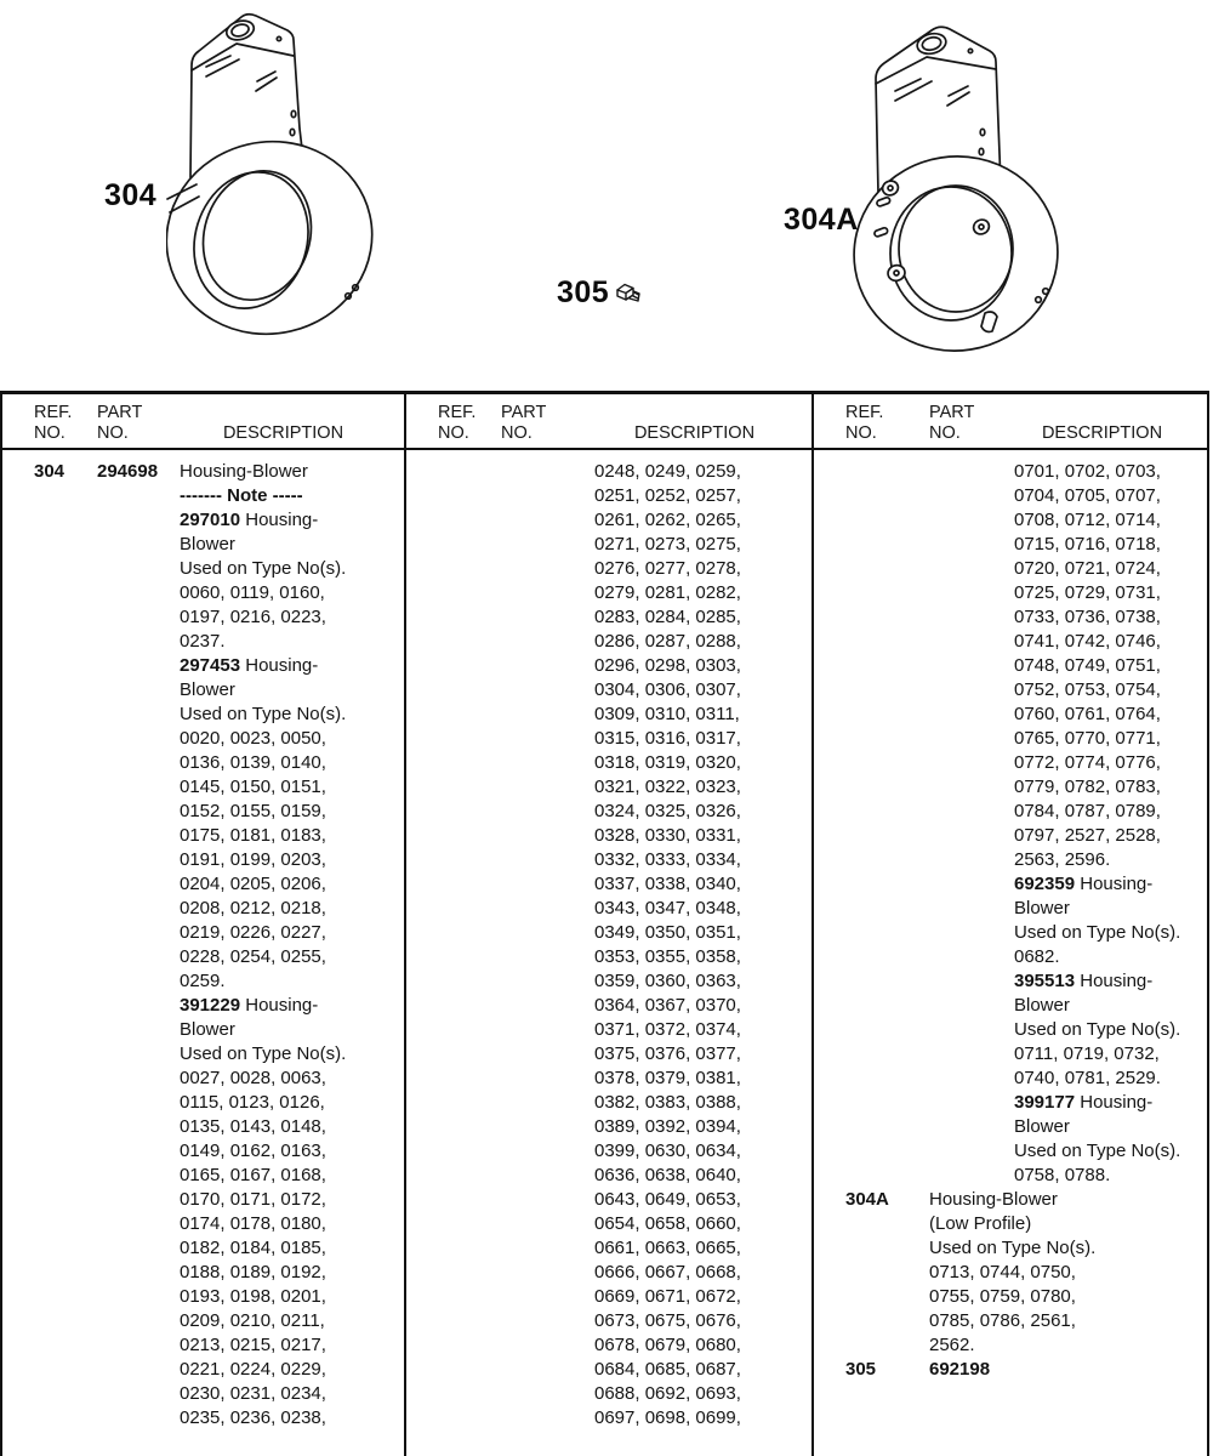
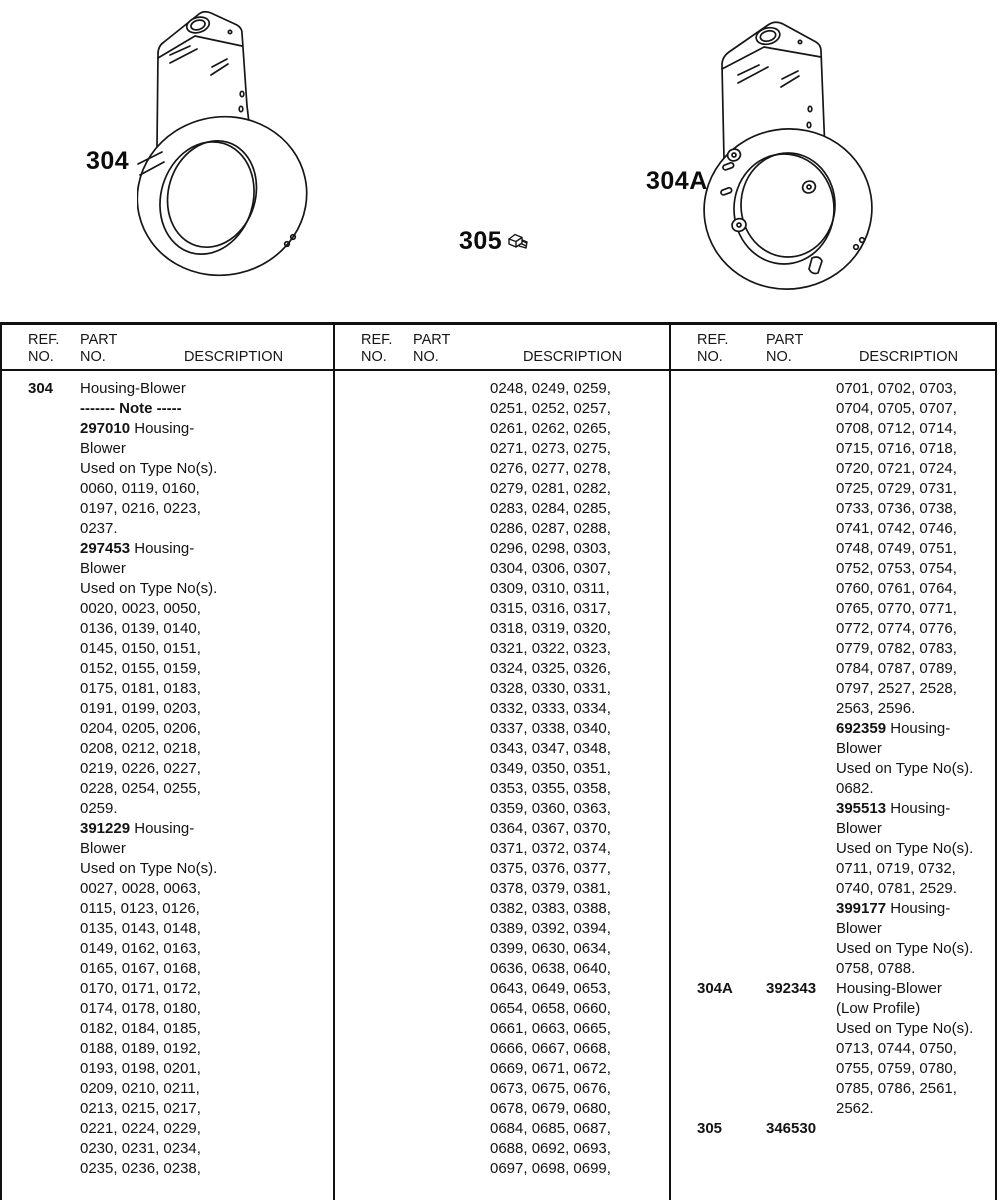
  304
  305
  304A
  REF.
  NO.
  PART
  NO.
  DESCRIPTION
  304
- 294698
  Housing-Blower
  ------- Note -----
  297010 Housing-
  Blower
  Used on Type No(s).
  0060, 0119, 0160,
  0197, 0216, 0223,
  0237.
  297453 Housing-
  Blower
  Used on Type No(s).
  0020, 0023, 0050,
  0136, 0139, 0140,
  0145, 0150, 0151,
  0152, 0155, 0159,
  0175, 0181, 0183,
  0191, 0199, 0203,
  0204, 0205, 0206,
  0208, 0212, 0218,
  0219, 0226, 0227,
  0228, 0254, 0255,
  0259.
  391229 Housing-
  Blower
  Used on Type No(s).
  0027, 0028, 0063,
  0115, 0123, 0126,
  0135, 0143, 0148,
  0149, 0162, 0163,
  0165, 0167, 0168,
  0170, 0171, 0172,
  0174, 0178, 0180,
  0182, 0184, 0185,
  0188, 0189, 0192,
  0193, 0198, 0201,
  0209, 0210, 0211,
  0213, 0215, 0217,
  0221, 0224, 0229,
  0230, 0231, 0234,
  0235, 0236, 0238,
  REF.
  NO.
  PART
  NO.
  DESCRIPTION
  0248, 0249, 0259,
  0251, 0252, 0257,
  0261, 0262, 0265,
  0271, 0273, 0275,
  0276, 0277, 0278,
  0279, 0281, 0282,
  0283, 0284, 0285,
  0286, 0287, 0288,
  0296, 0298, 0303,
  0304, 0306, 0307,
  0309, 0310, 0311,
  0315, 0316, 0317,
  0318, 0319, 0320,
  0321, 0322, 0323,
  0324, 0325, 0326,
  0328, 0330, 0331,
  0332, 0333, 0334,
  0337, 0338, 0340,
  0343, 0347, 0348,
  0349, 0350, 0351,
  0353, 0355, 0358,
  0359, 0360, 0363,
  0364, 0367, 0370,
  0371, 0372, 0374,
  0375, 0376, 0377,
  0378, 0379, 0381,
  0382, 0383, 0388,
  0389, 0392, 0394,
  0399, 0630, 0634,
  0636, 0638, 0640,
  0643, 0649, 0653,
  0654, 0658, 0660,
  0661, 0663, 0665,
  0666, 0667, 0668,
  0669, 0671, 0672,
  0673, 0675, 0676,
  0678, 0679, 0680,
  0684, 0685, 0687,
  0688, 0692, 0693,
  0697, 0698, 0699,
  REF.
  NO.
  PART
  NO.
  DESCRIPTION
  0701, 0702, 0703,
  0704, 0705, 0707,
  0708, 0712, 0714,
  0715, 0716, 0718,
  0720, 0721, 0724,
  0725, 0729, 0731,
  0733, 0736, 0738,
  0741, 0742, 0746,
  0748, 0749, 0751,
  0752, 0753, 0754,
  0760, 0761, 0764,
  0765, 0770, 0771,
  0772, 0774, 0776,
  0779, 0782, 0783,
  0784, 0787, 0789,
  0797, 2527, 2528,
  2563, 2596.
  692359 Housing-
  Blower
  Used on Type No(s).
  0682.
  395513 Housing-
  Blower
  Used on Type No(s).
  0711, 0719, 0732,
  0740, 0781, 2529.
  399177 Housing-
  Blower
  Used on Type No(s).
  0758, 0788.
  304A
+ 392343
  Housing-Blower
  (Low Profile)
  Used on Type No(s).
  0713, 0744, 0750,
  0755, 0759, 0780,
  0785, 0786, 2561,
  2562.
  305
- 692198
+ 346530
